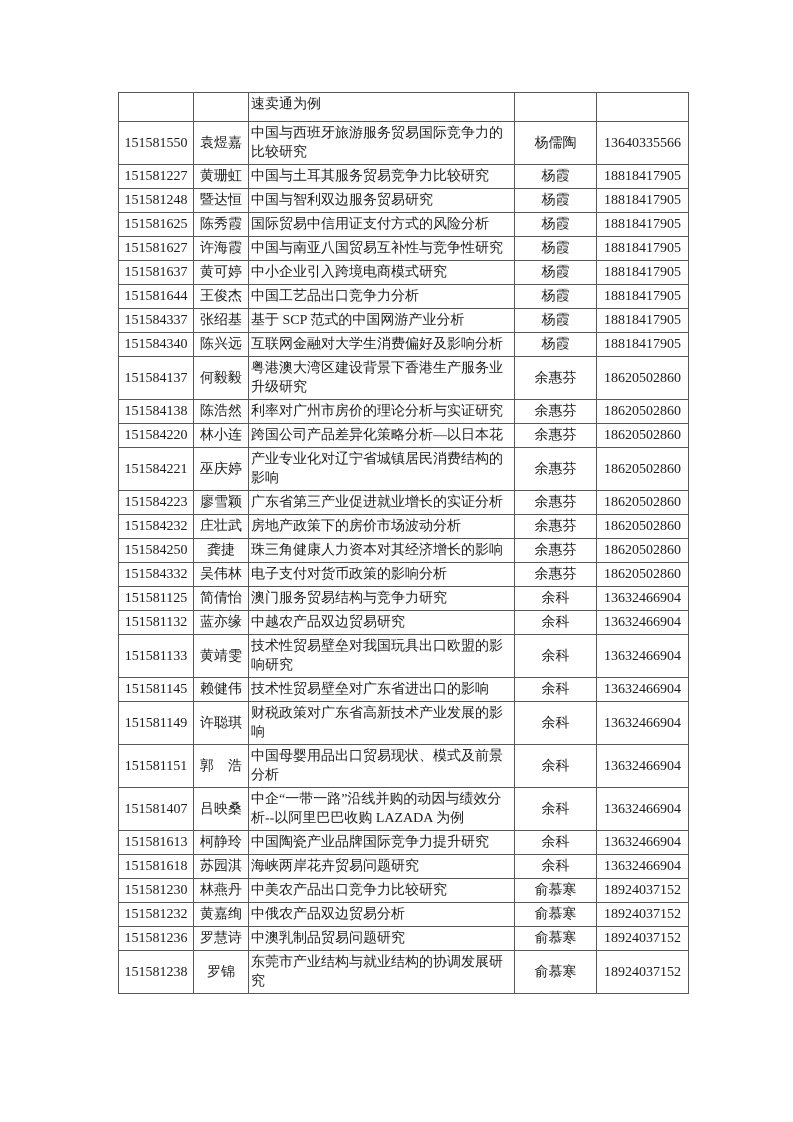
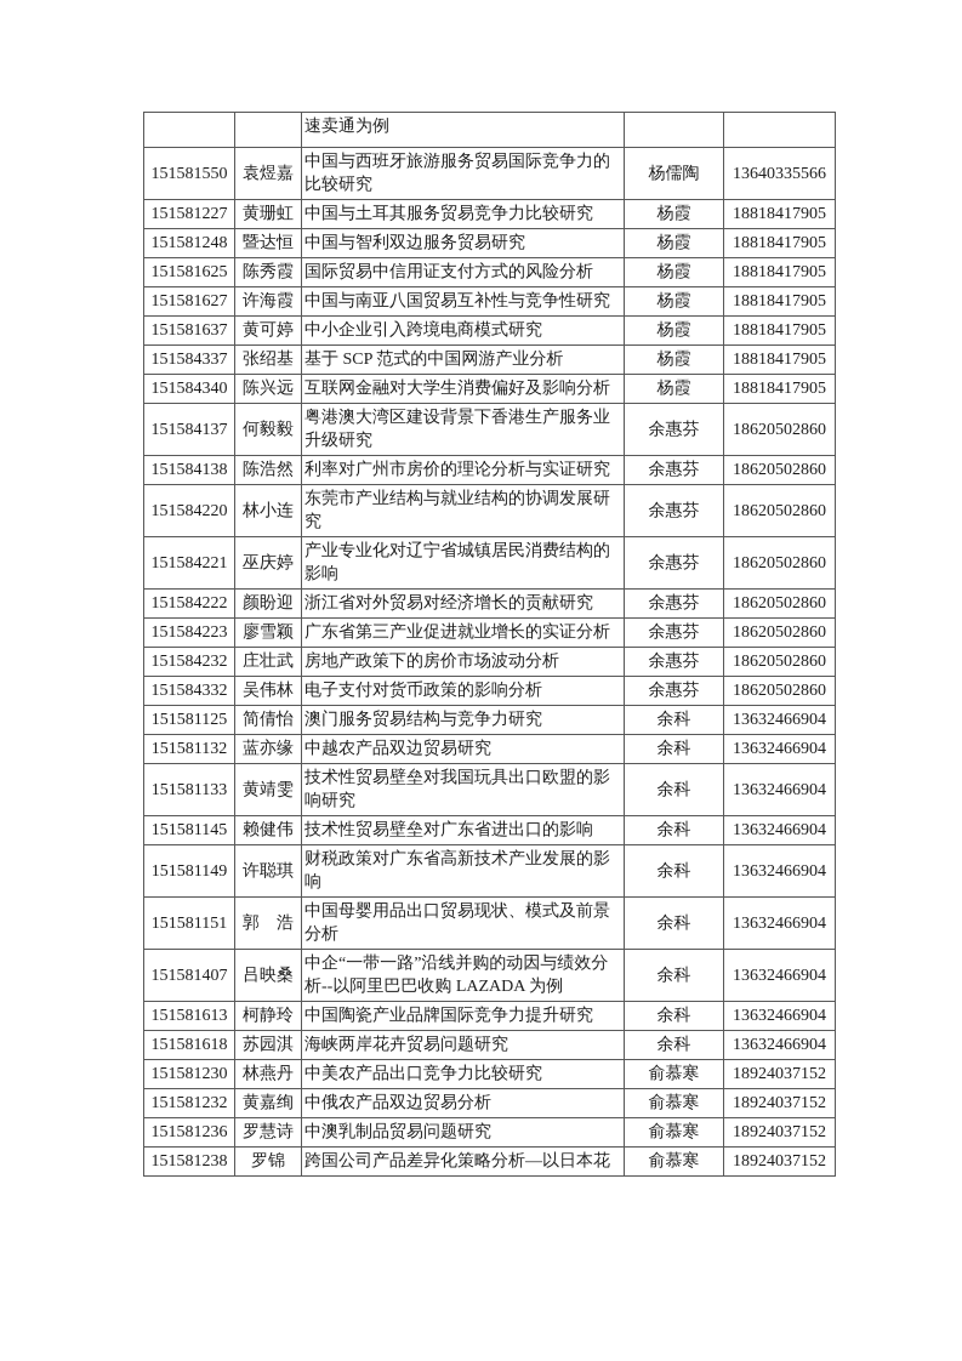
  		速卖通为例
  151581550	袁煜嘉	中国与西班牙旅游服务贸易国际竞争力的比较研究	杨儒陶	13640335566
  151581227	黄珊虹	中国与土耳其服务贸易竞争力比较研究	杨霞	18818417905
  151581248	暨达恒	中国与智利双边服务贸易研究	杨霞	18818417905
  151581625	陈秀霞	国际贸易中信用证支付方式的风险分析	杨霞	18818417905
  151581627	许海霞	中国与南亚八国贸易互补性与竞争性研究	杨霞	18818417905
  151581637	黄可婷	中小企业引入跨境电商模式研究	杨霞	18818417905
- 151581644	王俊杰	中国工艺品出口竞争力分析	杨霞	18818417905
  151584337	张绍基	基于 SCP 范式的中国网游产业分析	杨霞	18818417905
  151584340	陈兴远	互联网金融对大学生消费偏好及影响分析	杨霞	18818417905
  151584137	何毅毅	粤港澳大湾区建设背景下香港生产服务业升级研究	余惠芬	18620502860
  151584138	陈浩然	利率对广州市房价的理论分析与实证研究	余惠芬	18620502860
- 151584220	林小连	跨国公司产品差异化策略分析—以日本花	余惠芬	18620502860
+ 151584220	林小连	东莞市产业结构与就业结构的协调发展研究	余惠芬	18620502860
  151584221	巫庆婷	产业专业化对辽宁省城镇居民消费结构的影响	余惠芬	18620502860
+ 151584222	颜盼迎	浙江省对外贸易对经济增长的贡献研究	余惠芬	18620502860
  151584223	廖雪颖	广东省第三产业促进就业增长的实证分析	余惠芬	18620502860
  151584232	庄壮武	房地产政策下的房价市场波动分析	余惠芬	18620502860
- 151584250	龚捷	珠三角健康人力资本对其经济增长的影响	余惠芬	18620502860
  151584332	吴伟林	电子支付对货币政策的影响分析	余惠芬	18620502860
  151581125	简倩怡	澳门服务贸易结构与竞争力研究	余科	13632466904
  151581132	蓝亦缘	中越农产品双边贸易研究	余科	13632466904
  151581133	黄靖雯	技术性贸易壁垒对我国玩具出口欧盟的影响研究	余科	13632466904
  151581145	赖健伟	技术性贸易壁垒对广东省进出口的影响	余科	13632466904
  151581149	许聪琪	财税政策对广东省高新技术产业发展的影响	余科	13632466904
  151581151	郭 浩	中国母婴用品出口贸易现状、模式及前景分析	余科	13632466904
  151581407	吕映桑	中企“一带一路”沿线并购的动因与绩效分析--以阿里巴巴收购 LAZADA 为例	余科	13632466904
  151581613	柯静玲	中国陶瓷产业品牌国际竞争力提升研究	余科	13632466904
  151581618	苏园淇	海峡两岸花卉贸易问题研究	余科	13632466904
  151581230	林燕丹	中美农产品出口竞争力比较研究	俞慕寒	18924037152
  151581232	黄嘉绚	中俄农产品双边贸易分析	俞慕寒	18924037152
  151581236	罗慧诗	中澳乳制品贸易问题研究	俞慕寒	18924037152
- 151581238	罗锦	东莞市产业结构与就业结构的协调发展研究	俞慕寒	18924037152
+ 151581238	罗锦	跨国公司产品差异化策略分析—以日本花	俞慕寒	18924037152
